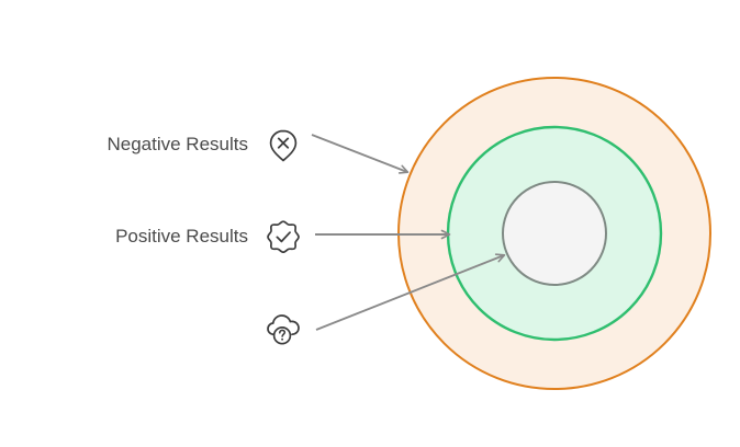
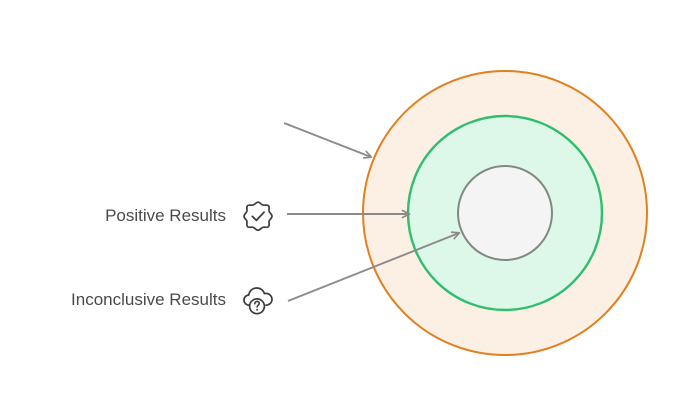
- Negative Results
  Positive Results
+ Inconclusive Results
